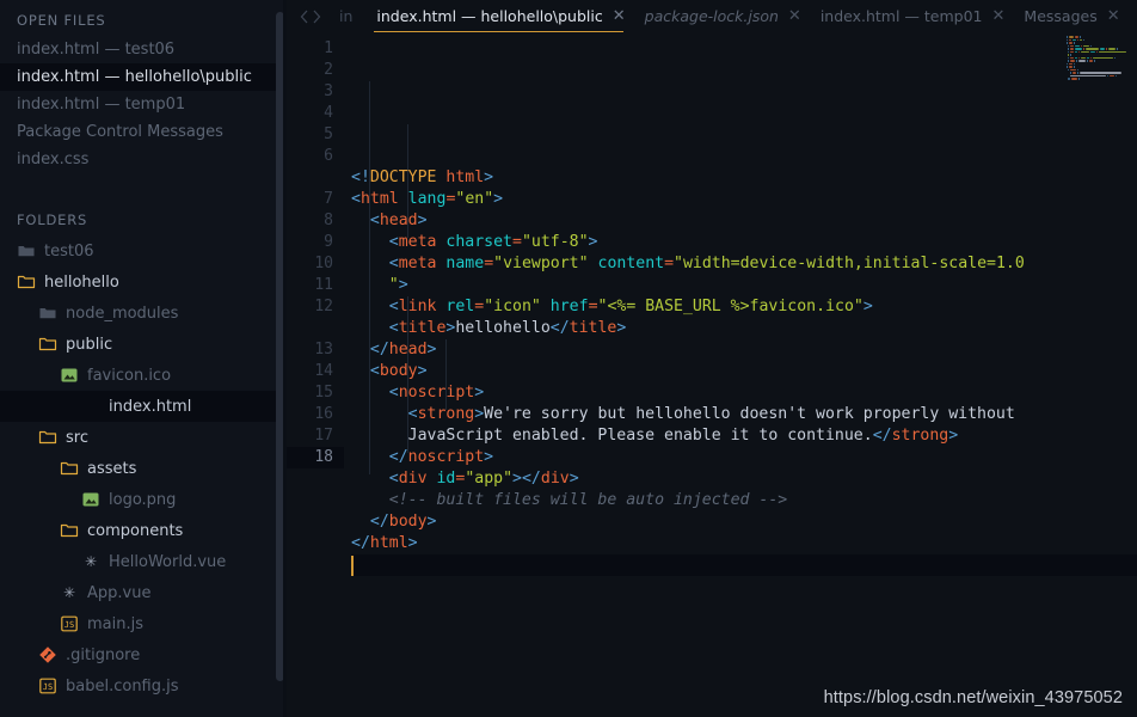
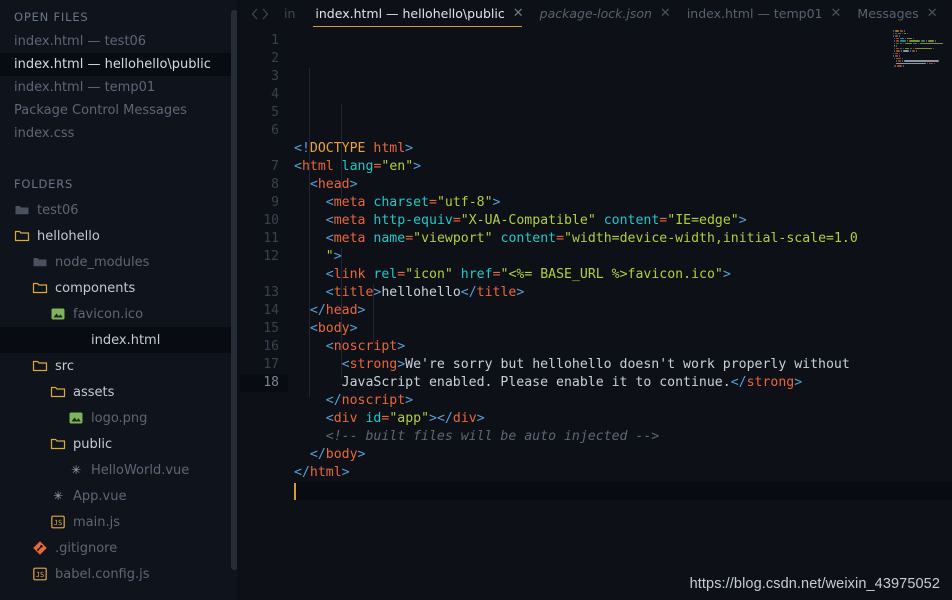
  OPEN FILES
  index.html — test06
  index.html — hellohello\public
  index.html — temp01
  Package Control Messages
  index.css
  FOLDERS
  test06
  hellohello
  node_modules
- public
+ components
  favicon.ico
  index.html
  src
  assets
  logo.png
- components
+ public
  ✳
  HelloWorld.vue
  ✳
  App.vue
  JS
  main.js
  .gitignore
  JS
  babel.config.js
  in
  index.html — hellohello\public
  ✕
  package-lock.json
  ✕
  index.html — temp01
  ✕
  Messages
  ✕
  1
  2
  3
  4
  5
  6
  7
  8
  9
  10
  11
  12
  13
  14
  15
  16
  17
  18
  <!DOCTYPE html>
  <html lang="en">
  <head>
  <meta charset="utf-8">
+ <meta http-equiv="X-UA-Compatible" content="IE=edge">
  <meta name="viewport" content="width=device-width,initial-scale=1.0
  ">
  <link rel="icon" href="<%= BASE_URL %>favicon.ico">
  <title>hellohello</title>
  </head>
  <body>
  <noscript>
  <strong>We're sorry but hellohello doesn't work properly without
  JavaScript enabled. Please enable it to continue.</strong>
  </noscript>
  <div id="app"></div>
  <!-- built files will be auto injected -->
  </body>
  </html>
  https://blog.csdn.net/weixin_43975052
